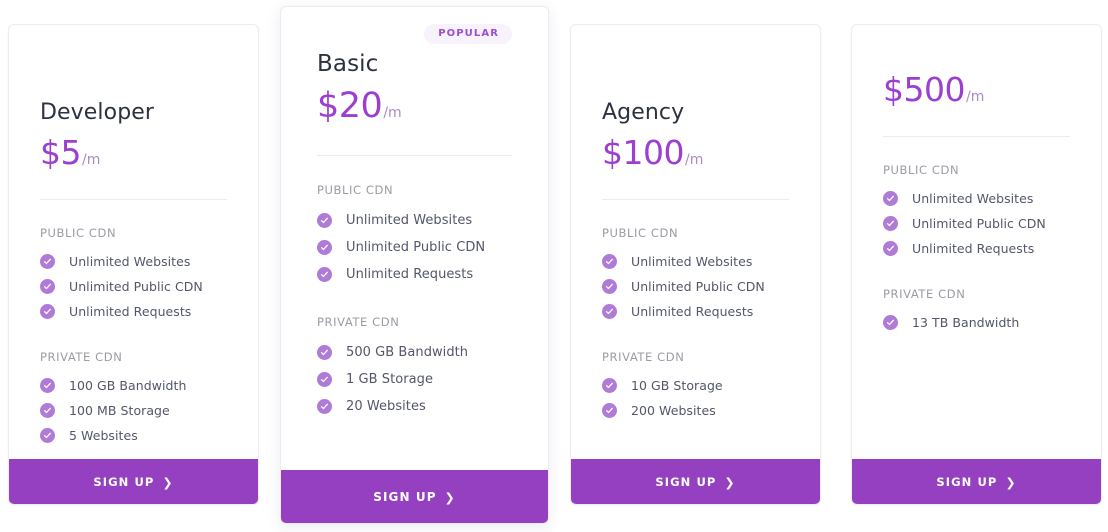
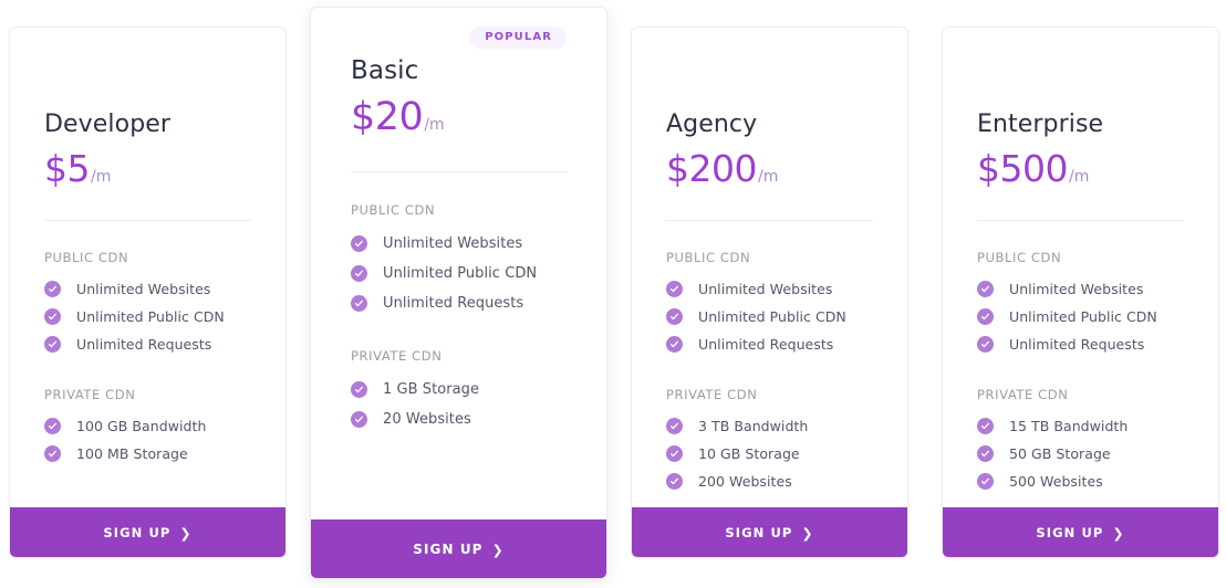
  Developer
  $5/m
  PUBLIC CDN
  Unlimited Websites
  Unlimited Public CDN
  Unlimited Requests
  PRIVATE CDN
  100 GB Bandwidth
  100 MB Storage
- 5 Websites
  SIGN UP
  ❯
  POPULAR
  Basic
  $20/m
  PUBLIC CDN
  Unlimited Websites
  Unlimited Public CDN
  Unlimited Requests
  PRIVATE CDN
- 500 GB Bandwidth
  1 GB Storage
  20 Websites
  SIGN UP
  ❯
  Agency
- $100/m
+ $200/m
  PUBLIC CDN
  Unlimited Websites
  Unlimited Public CDN
  Unlimited Requests
  PRIVATE CDN
+ 3 TB Bandwidth
  10 GB Storage
  200 Websites
  SIGN UP
  ❯
+ Enterprise
  $500/m
  PUBLIC CDN
  Unlimited Websites
  Unlimited Public CDN
  Unlimited Requests
  PRIVATE CDN
- 13 TB Bandwidth
+ 15 TB Bandwidth
+ 50 GB Storage
+ 500 Websites
  SIGN UP
  ❯
